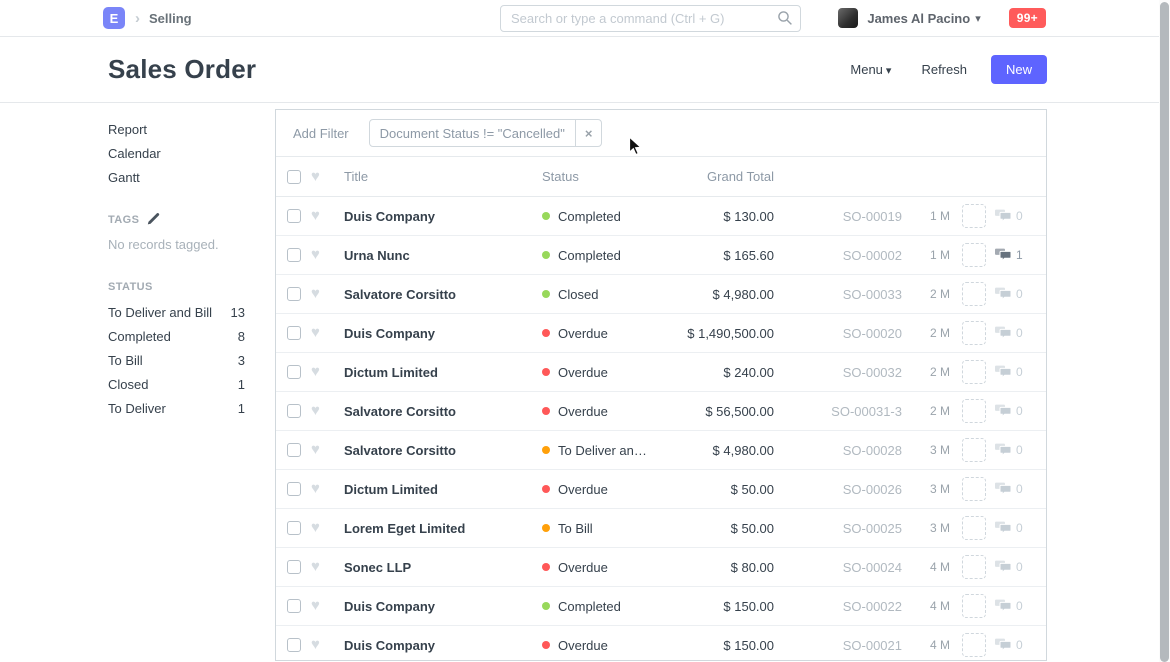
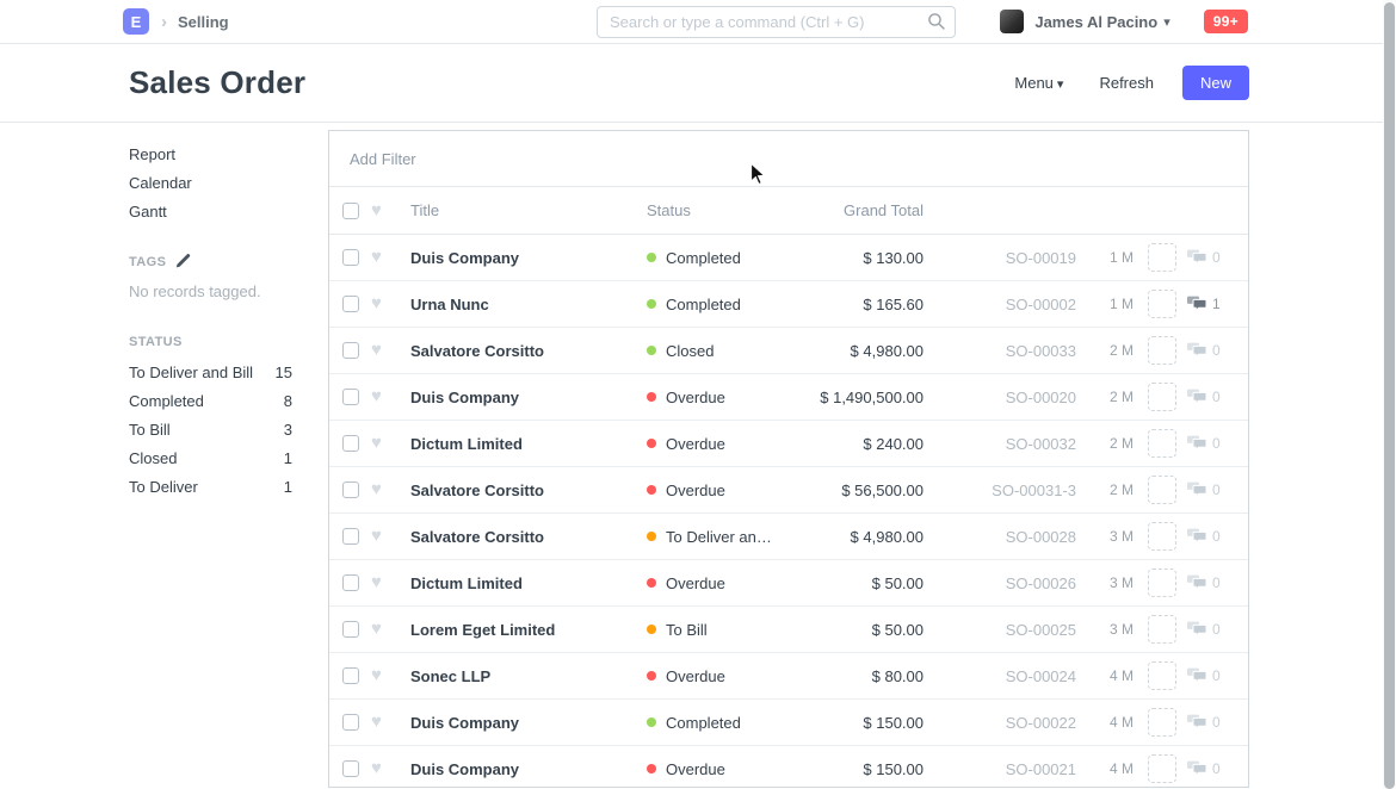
  E
  ›
  Selling
  Search or type a command (Ctrl + G)
  James Al Pacino
  ▾
  99+
  Sales Order
  Menu ▾
  Refresh
  New
  Report
  Calendar
  Gantt
  TAGS
  No records tagged.
  STATUS
  To Deliver and Bill
- 13
+ 15
  Completed
  8
  To Bill
  3
  Closed
  1
  To Deliver
  1
  Add Filter
- Document Status != "Cancelled"
- ×
  ♥
  Title
  Status
  Grand Total
  ♥
  Duis Company
  Completed
  $ 130.00
  SO-00019
  1 M
  0
  ♥
  Urna Nunc
  Completed
  $ 165.60
  SO-00002
  1 M
  1
  ♥
  Salvatore Corsitto
  Closed
  $ 4,980.00
  SO-00033
  2 M
  0
  ♥
  Duis Company
  Overdue
  $ 1,490,500.00
  SO-00020
  2 M
  0
  ♥
  Dictum Limited
  Overdue
  $ 240.00
  SO-00032
  2 M
  0
  ♥
  Salvatore Corsitto
  Overdue
  $ 56,500.00
  SO-00031-3
  2 M
  0
  ♥
  Salvatore Corsitto
  To Deliver an…
  $ 4,980.00
  SO-00028
  3 M
  0
  ♥
  Dictum Limited
  Overdue
  $ 50.00
  SO-00026
  3 M
  0
  ♥
  Lorem Eget Limited
  To Bill
  $ 50.00
  SO-00025
  3 M
  0
  ♥
  Sonec LLP
  Overdue
  $ 80.00
  SO-00024
  4 M
  0
  ♥
  Duis Company
  Completed
  $ 150.00
  SO-00022
  4 M
  0
  ♥
  Duis Company
  Overdue
  $ 150.00
  SO-00021
  4 M
  0
